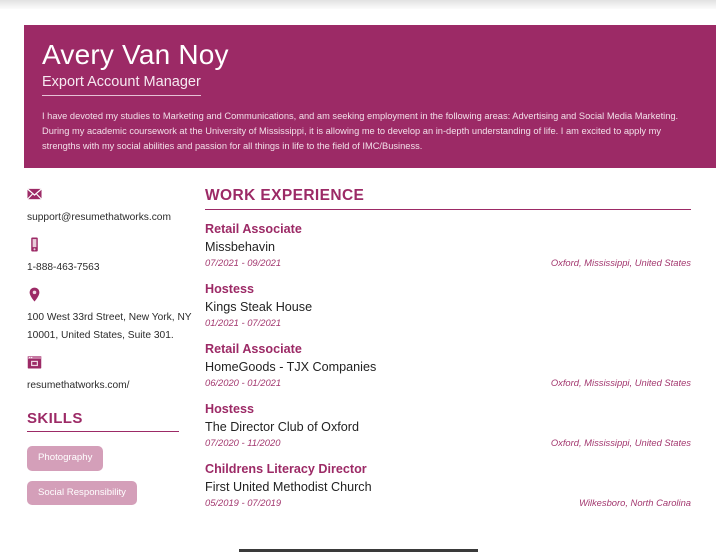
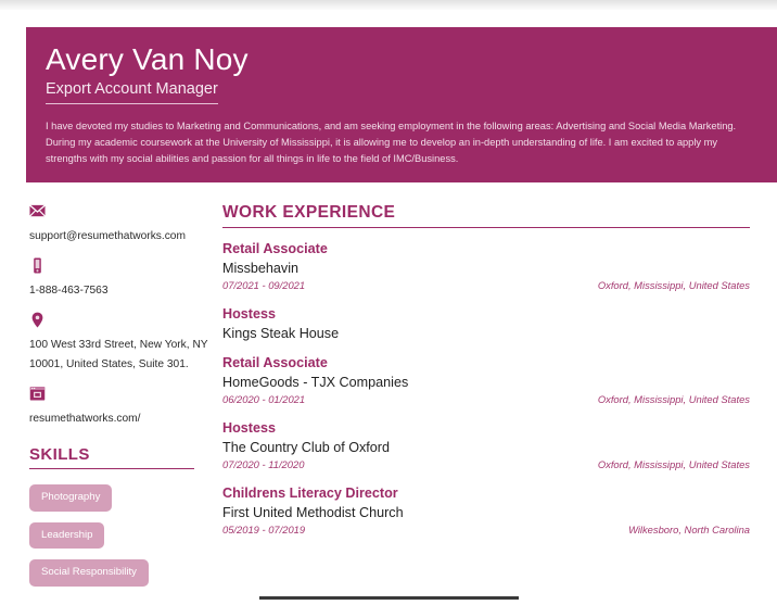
  Avery Van Noy
  Export Account Manager
  I have devoted my studies to Marketing and Communications, and am seeking employment in the following areas: Advertising and Social Media Marketing. During my academic coursework at the University of Mississippi, it is allowing me to develop an in-depth understanding of life. I am excited to apply my strengths with my social abilities and passion for all things in life to the field of IMC/Business.
  support@resumethatworks.com
  1-888-463-7563
  100 West 33rd Street, New York, NY 10001, United States, Suite 301.
  resumethatworks.com/
  SKILLS
  Photography
+ Leadership
  Social Responsibility
  WORK EXPERIENCE
  Retail Associate
  Missbehavin
  07/2021 - 09/2021
  Oxford, Mississippi, United States
  Hostess
  Kings Steak House
- 01/2021 - 07/2021
  Retail Associate
  HomeGoods - TJX Companies
  06/2020 - 01/2021
  Oxford, Mississippi, United States
  Hostess
- The Director Club of Oxford
+ The Country Club of Oxford
  07/2020 - 11/2020
  Oxford, Mississippi, United States
  Childrens Literacy Director
  First United Methodist Church
  05/2019 - 07/2019
  Wilkesboro, North Carolina
